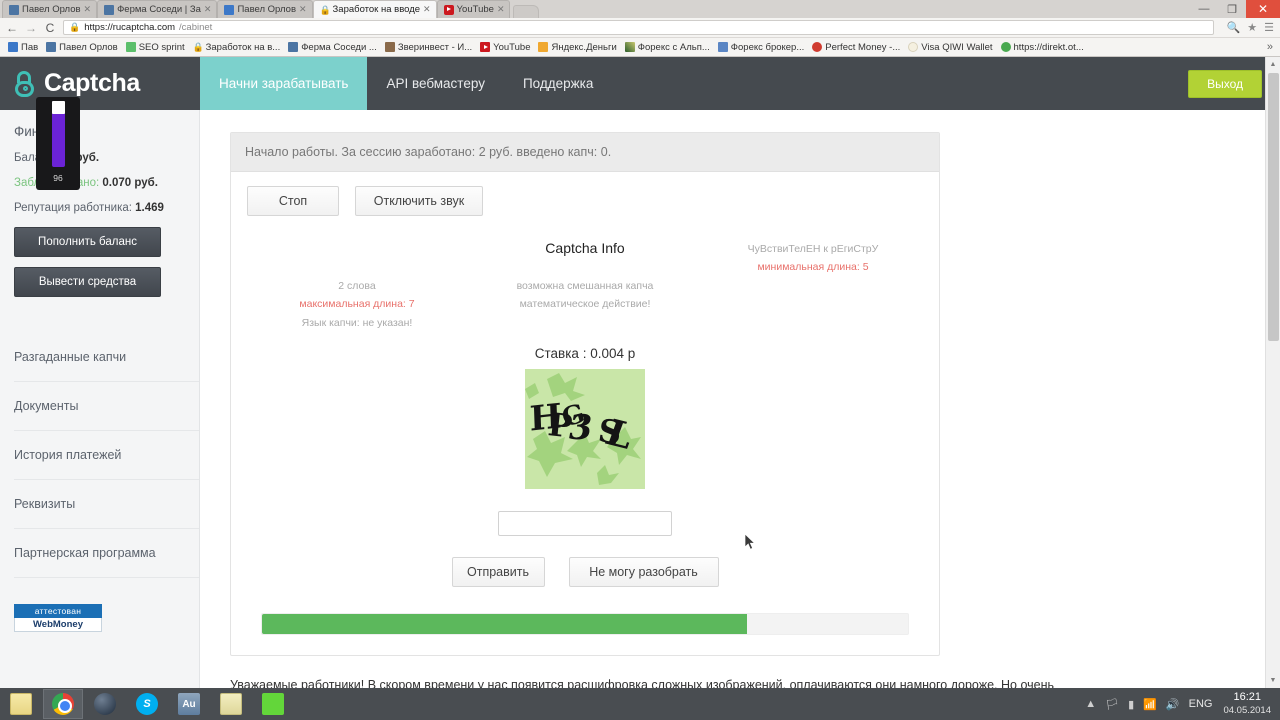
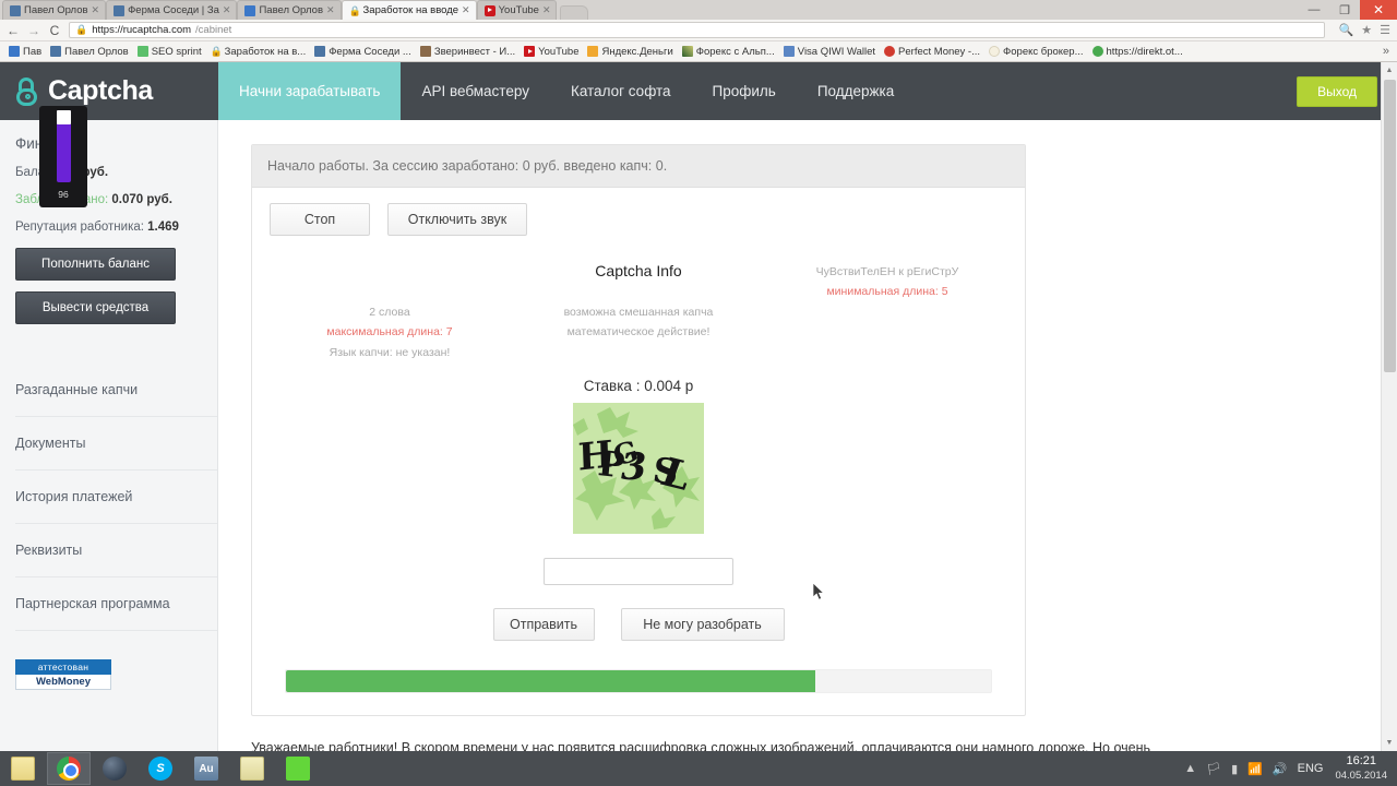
  Павел Орлов
  ✕
  Ферма Соседи | За
  ✕
  Павел Орлов
  ✕
  🔒
  Заработок на вводе
  ✕
  YouTube
  ✕
  —
  ❐
  ✕
  ←
  →
  C
  🔒
  https://rucaptcha.com
  /cabinet
  🔍
  ★
  ☰
  Пав
  Павел Орлов
  SEO sprint
  🔒
  Заработок на в...
  Ферма Соседи ...
  Зверинвест - И...
  YouTube
  Яндекс.Деньги
  Форекс с Альп...
- Форекс брокер...
+ Visa QIWI Wallet
  Perfect Money -...
- Visa QIWI Wallet
+ Форекс брокер...
  https://direkt.ot...
  »
  Captcha
  Начни зарабатывать
  API вебмастеру
+ Каталог софта
+ Профиль
  Поддержка
  Выход
  Репутация работника: 1.469
  Пополнить баланс
  Вывести средства
  Разгаданные капчи
  Документы
  История платежей
  Реквизиты
  Партнерская программа
  аттестован
  WebMoney
- Начало работы. За сессию заработано: 2 руб. введено капч: 0.
+ Начало работы. За сессию заработано: 0 руб. введено капч: 0.
  Стоп
  Отключить звук
  Captcha Info
  ЧуВствиТелЕН к рЕгиСтрУ
  минимальная длина: 5
  2 слова
  максимальная длина: 7
  Язык капчи: не указан!
  возможна смешанная капча
  математическое действие!
  Ставка : 0.004 р
  Отправить
  Не могу разобрать
  Уважаемые работники! В скором времени у нас появится расшифровка сложных изображений, оплачиваются они намного дороже. Но очень
  96
  S
  Au
  ▲
  🏳
  ▮
  📶
  🔊
  ENG
  16:21
  04.05.2014
